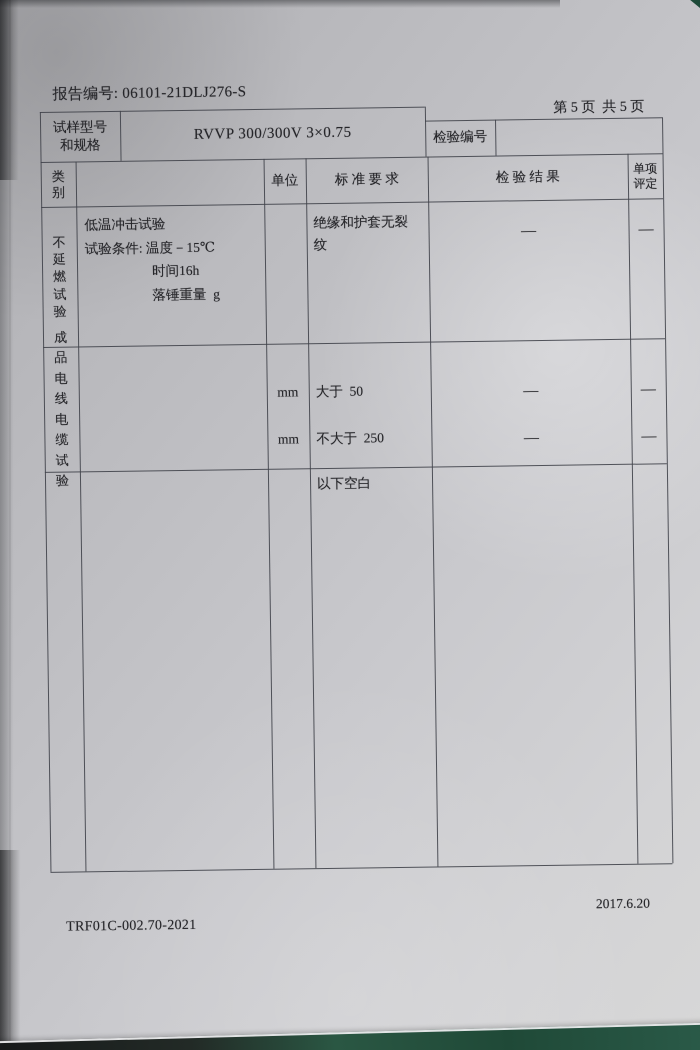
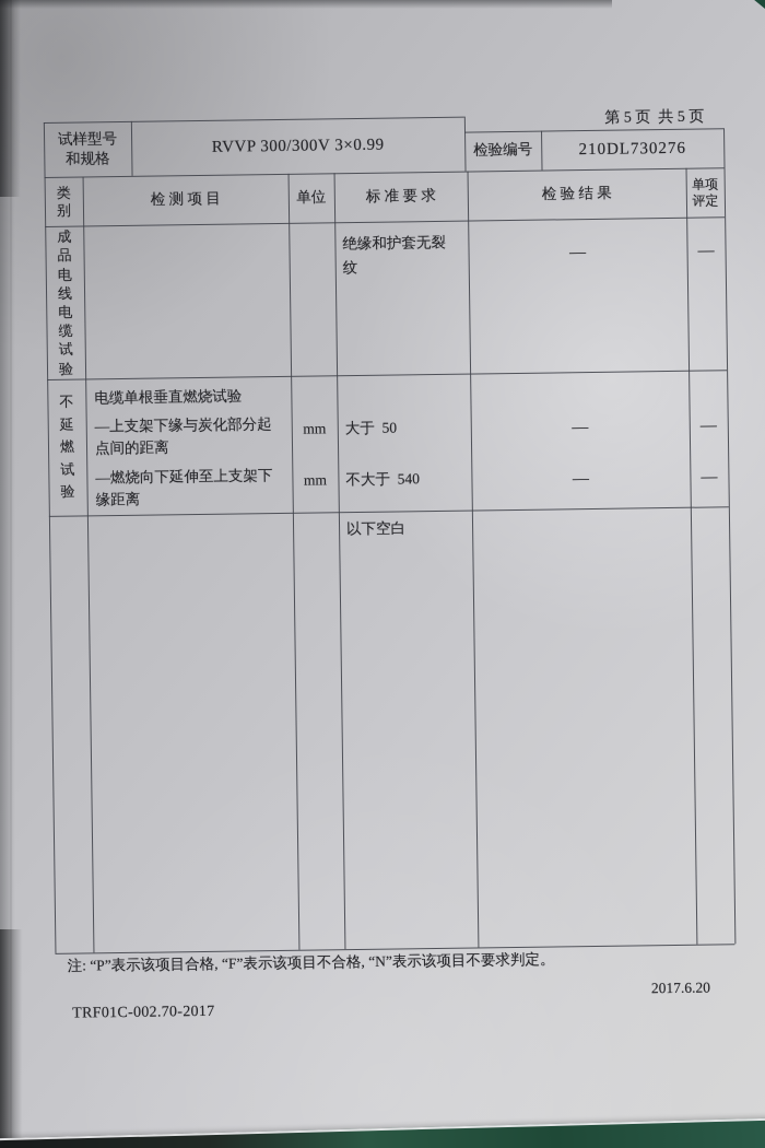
- 报告编号: 06101-21DLJ276-S
  第 5 页 共 5 页
  试样型号
  和规格
- RVVP 300/300V 3×0.75
+ RVVP 300/300V 3×0.99
  检验编号
+ 210DL730276
  类别
+ 检 测 项 目
  单位
  标 准 要 求
  检 验 结 果
  单项评定
- 不延燃试验
+ 成品电线电缆试验
- 低温冲击试验
- 试验条件: 温度－15℃
- 时间16h
- 落锤重量 g
  绝缘和护套无裂纹
  —
  —
- 成品电线电缆试验
+ 不延燃试验
+ 电缆单根垂直燃烧试验
+ —上支架下缘与炭化部分起点间的距离
+ —燃烧向下延伸至上支架下缘距离
  mm
  mm
  大于 50
- 不大于 250
+ 不大于 540
  —
  —
  —
  —
  以下空白
+ 注: “P”表示该项目合格, “F”表示该项目不合格, “N”表示该项目不要求判定。
- TRF01C-002.70-2021
+ TRF01C-002.70-2017
  2017.6.20
